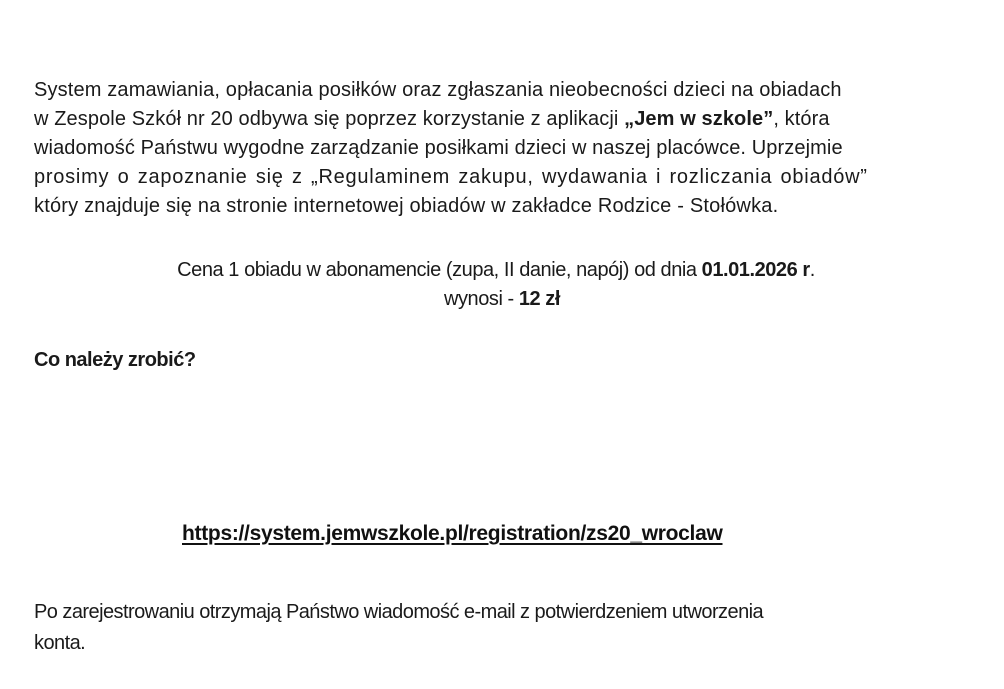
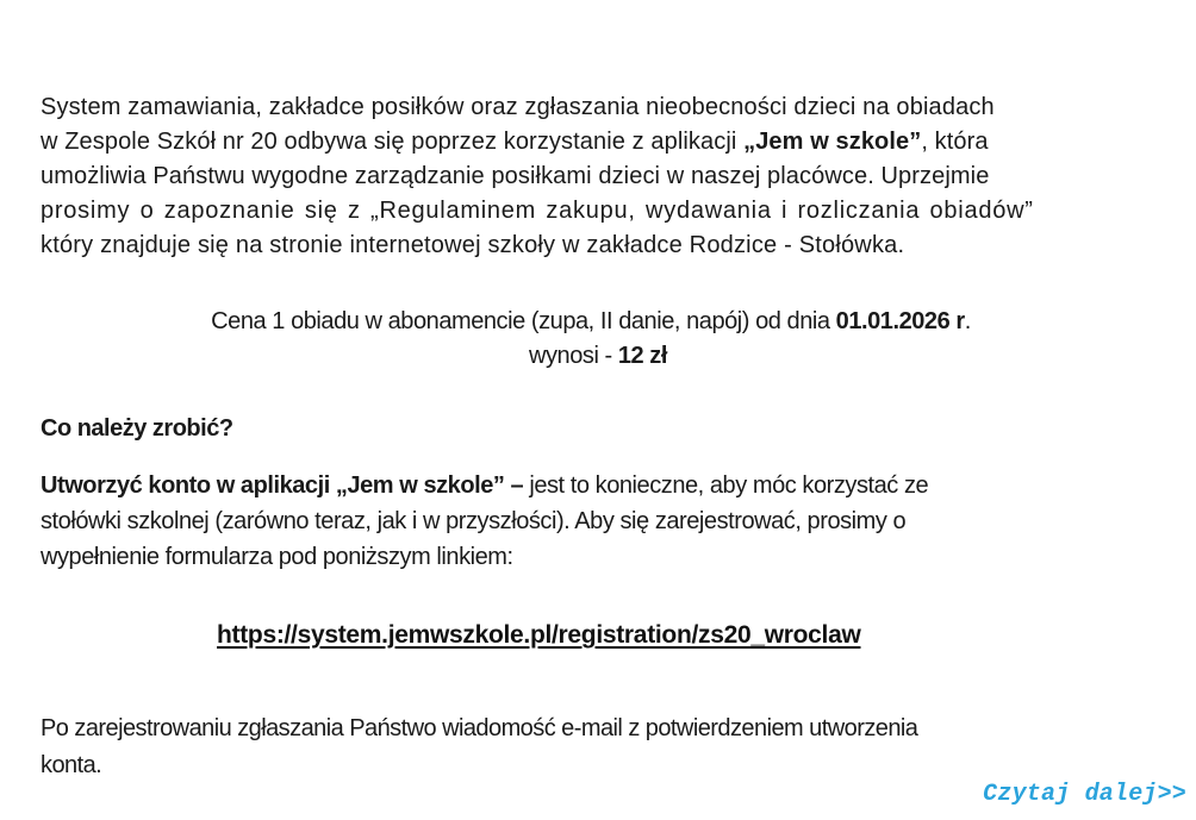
- System zamawiania, opłacania posiłków oraz zgłaszania nieobecności dzieci na obiadach
+ System zamawiania, zakładce posiłków oraz zgłaszania nieobecności dzieci na obiadach
  w Zespole Szkół nr 20 odbywa się poprzez korzystanie z aplikacji „Jem w szkole”, która
- wiadomość Państwu wygodne zarządzanie posiłkami dzieci w naszej placówce. Uprzejmie
+ umożliwia Państwu wygodne zarządzanie posiłkami dzieci w naszej placówce. Uprzejmie
  prosimy o zapoznanie się z „Regulaminem zakupu, wydawania i rozliczania obiadów”
- który znajduje się na stronie internetowej obiadów w zakładce Rodzice - Stołówka.
+ który znajduje się na stronie internetowej szkoły w zakładce Rodzice - Stołówka.
  Cena 1 obiadu w abonamencie (zupa, II danie, napój) od dnia 01.01.2026 r.
  wynosi - 12 zł
  Co należy zrobić?
+ Utworzyć konto w aplikacji „Jem w szkole” – jest to konieczne, aby móc korzystać ze
+ stołówki szkolnej (zarówno teraz, jak i w przyszłości). Aby się zarejestrować, prosimy o
+ wypełnienie formularza pod poniższym linkiem:
  https://system.jemwszkole.pl/registration/zs20_wroclaw
- Po zarejestrowaniu otrzymają Państwo wiadomość e-mail z potwierdzeniem utworzenia
+ Po zarejestrowaniu zgłaszania Państwo wiadomość e-mail z potwierdzeniem utworzenia
  konta.
+ Czytaj dalej>>
